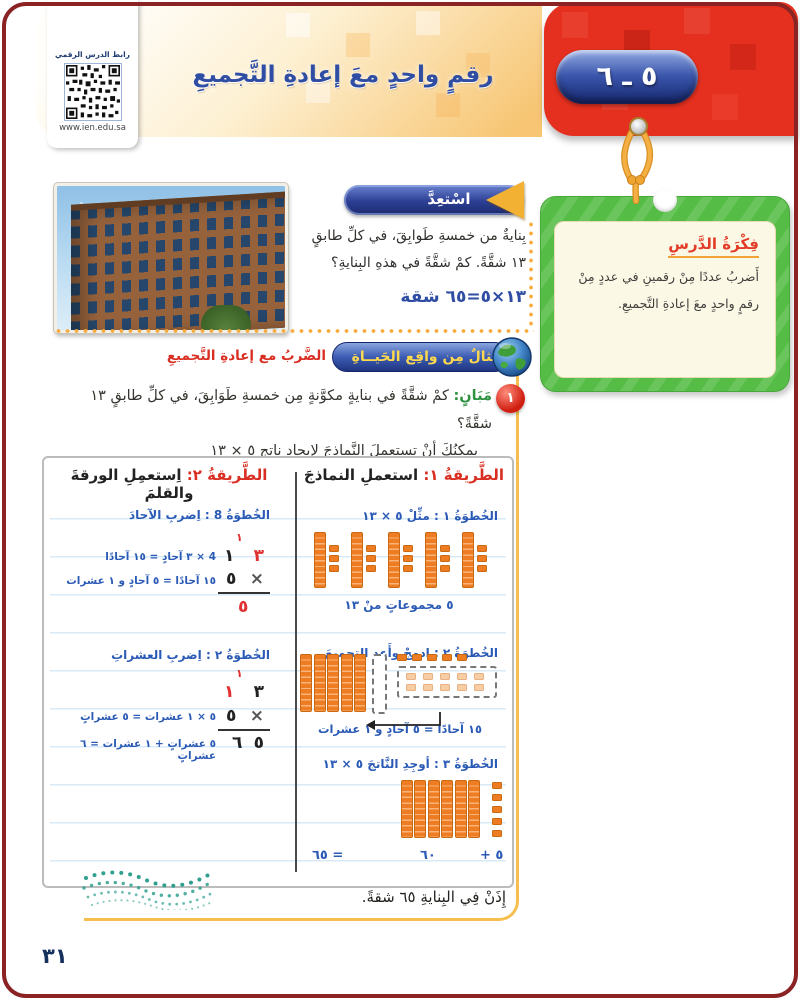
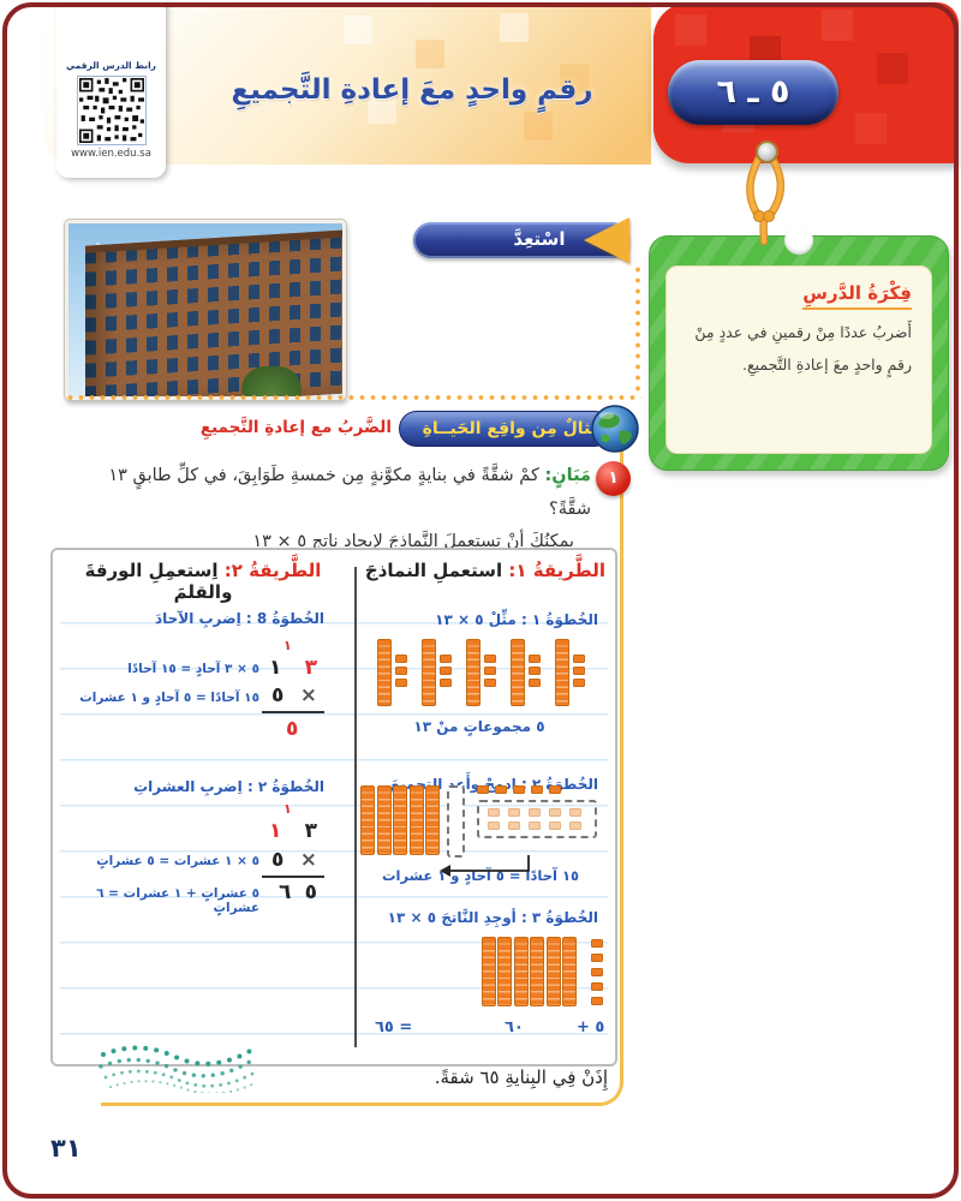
  رقمٍ واحدٍ معَ إعادةِ التَّجميعِ
  رابط الدرس الرقمي
  www.ien.edu.sa
  ٥ ـ ٦
  فِكْرَةُ الدَّرسِ
  أَضربُ عددًا مِنْ رقمينِ في عددٍ مِنْ رقمٍ واحدٍ معَ إعادةِ التَّجميعِ.
  اسْتعِدَّ
- بِنايةٌ من خمسةِ طَوابِقَ، في كلِّ طابقٍ
- ١٣ شقَّةً. كمْ شقَّةً في هذهِ البِنايةِ؟
- ١٣×٥=٦٥ شقة
  ثالٌ مِن واقِع الحَيــاةِ
  الضَّربُ مع إعادةِ التَّجميعِ
  ١
  مَبَانٍ: كمْ شقَّةً في بنايةٍ مكوَّنةٍ مِن خمسةِ طَوَابِقَ، في كلِّ طابقٍ ١٣ شقَّةً؟
  يمكنُكَ أنْ تستعملَ النَّماذجَ لإيجادِ ناتجِ ٥ × ١٣
  الطَّريقةُ ١: استعملِ النماذجَ
  الخُطوَةُ ١ : مثِّلْ ٥ × ١٣
  ٥ مجموعاتٍ منْ ١٣
  الخُطوَةُ ٢ : ادمِجْ وأَعِدِ التجميعَ
  ١٥ آحادًا = ٥ آحادٍ و ١ عشرات
  الخُطوَةُ ٣ : أوجِدِ النَّاتجَ ٥ × ١٣
  ٦٥ =
  ٦٠
  + ٥
  الطَّريقةُ ٢: اِستعمِلِ الورقةَ والقلمَ
  الخُطوَةُ 8 : اِضربِ الآحادَ
  ١
  ١
  ٣
  ٥
  ×
  ٥
- 4 × ٣ آحادٍ = ١٥ آحادًا
+ ٥ × ٣ آحادٍ = ١٥ آحادًا
  ١٥ آحادًا = ٥ آحادٍ و ١ عشرات
  الخُطوَةُ ٢ : اِضربِ العشراتِ
  ١
  ١
  ٣
  ٥
  ×
  ٦
  ٥
  ٥ × ١ عشرات = ٥ عشراتٍ
  ٥ عشراتٍ + ١ عشرات = ٦ عشراتٍ
  إِذَنْ فِي البِنايةِ ٦٥ شقةً.
  ٣١
